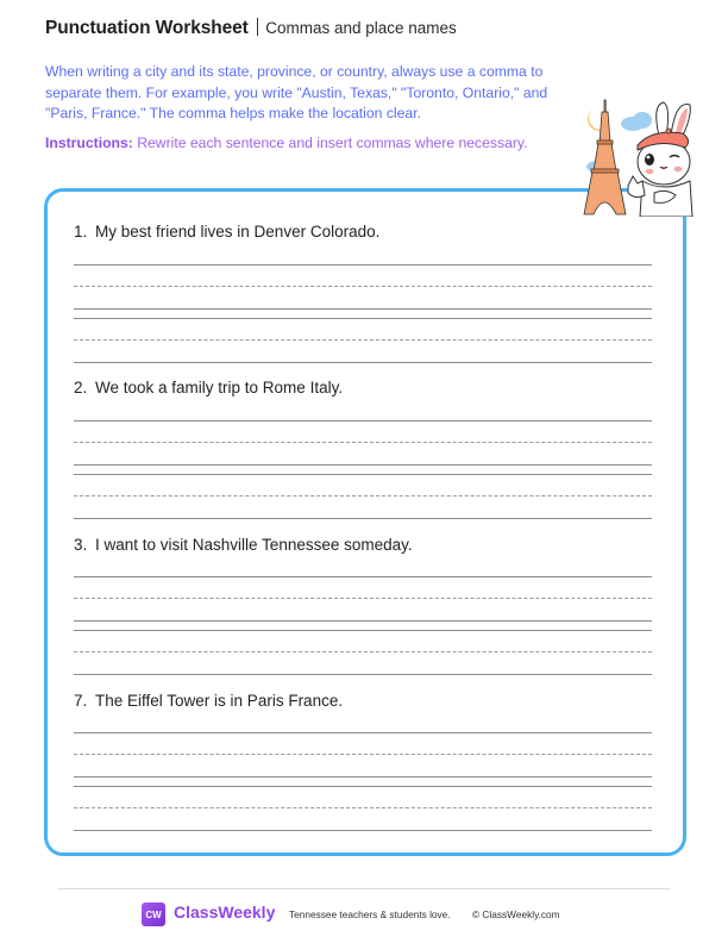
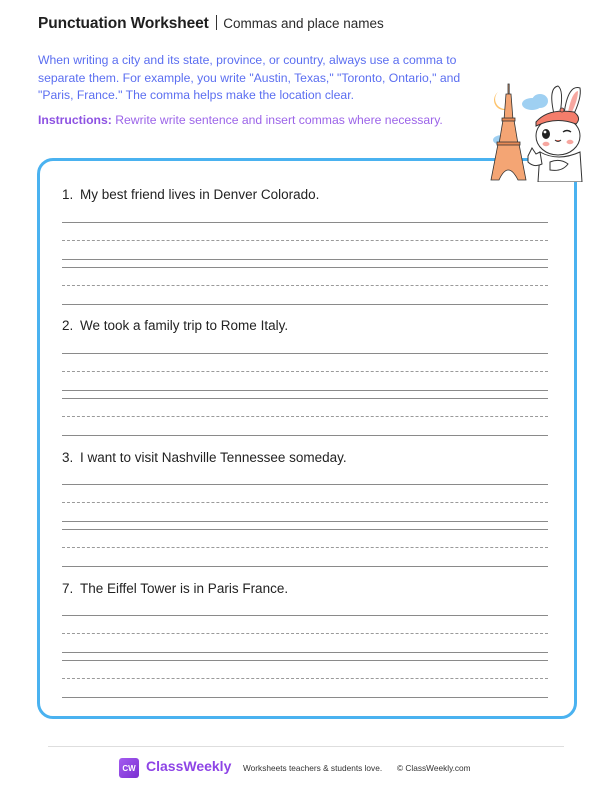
  Punctuation Worksheet Commas and place names
  When writing a city and its state, province, or country, always use a comma to separate them. For example, you write "Austin, Texas," "Toronto, Ontario," and "Paris, France." The comma helps make the location clear.
- Instructions: Rewrite each sentence and insert commas where necessary.
+ Instructions: Rewrite write sentence and insert commas where necessary.
  1. My best friend lives in Denver Colorado.
  2. We took a family trip to Rome Italy.
  3. I want to visit Nashville Tennessee someday.
  7. The Eiffel Tower is in Paris France.
  CW
  ClassWeekly
- Tennessee teachers & students love.
+ Worksheets teachers & students love.
  © ClassWeekly.com
